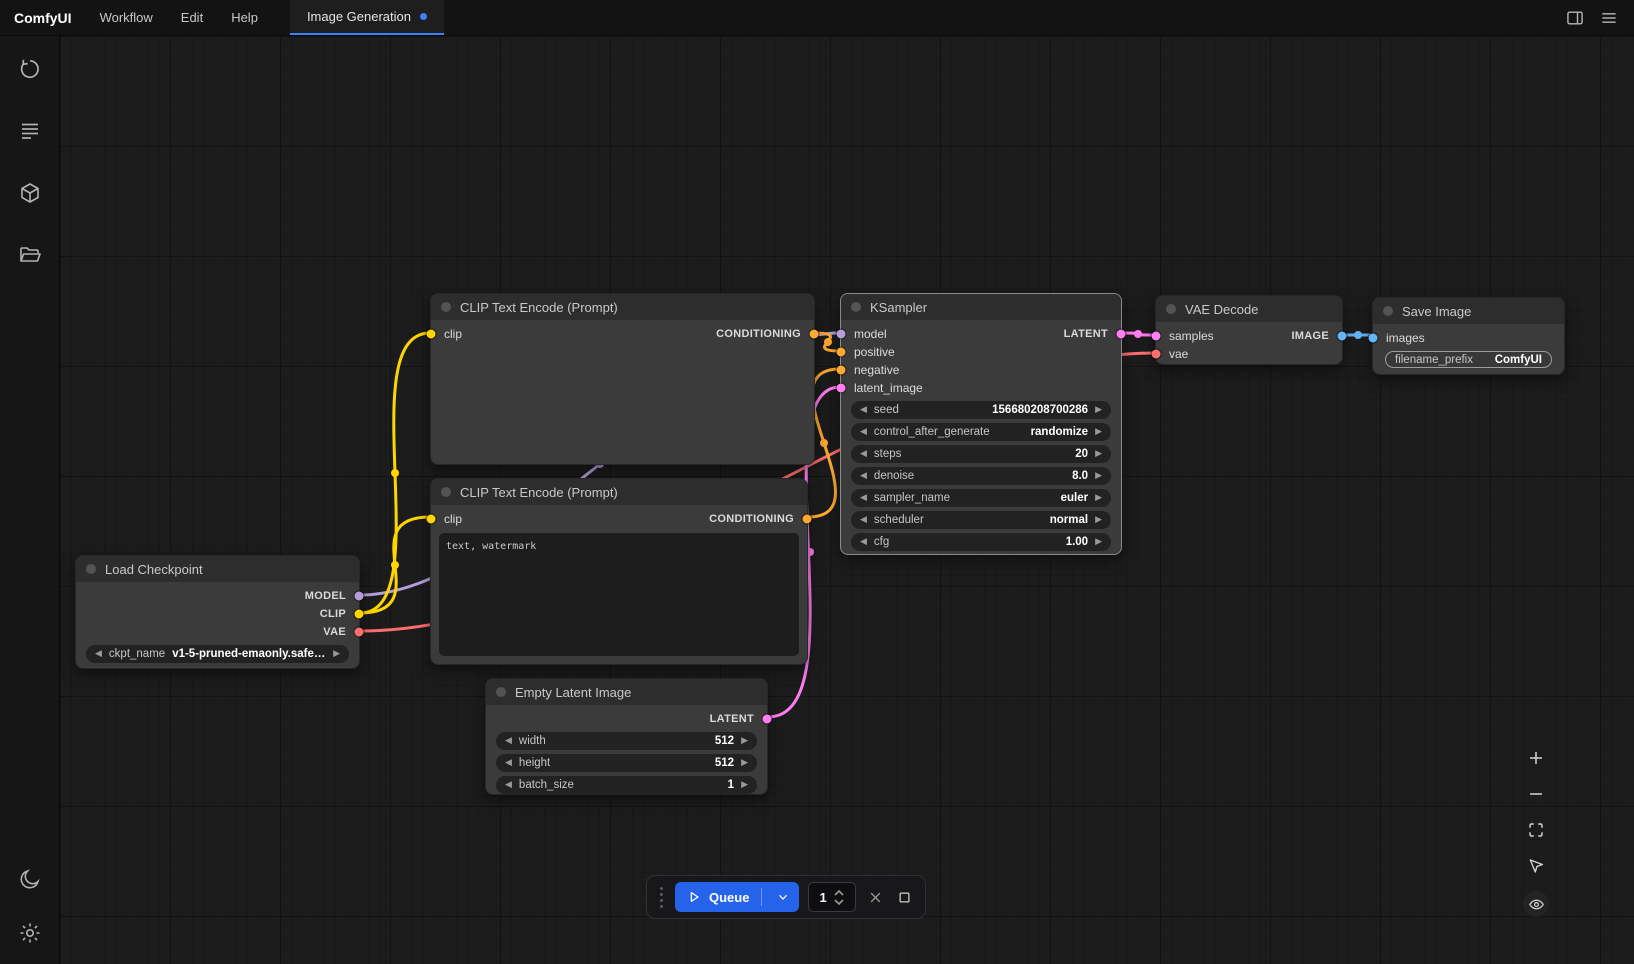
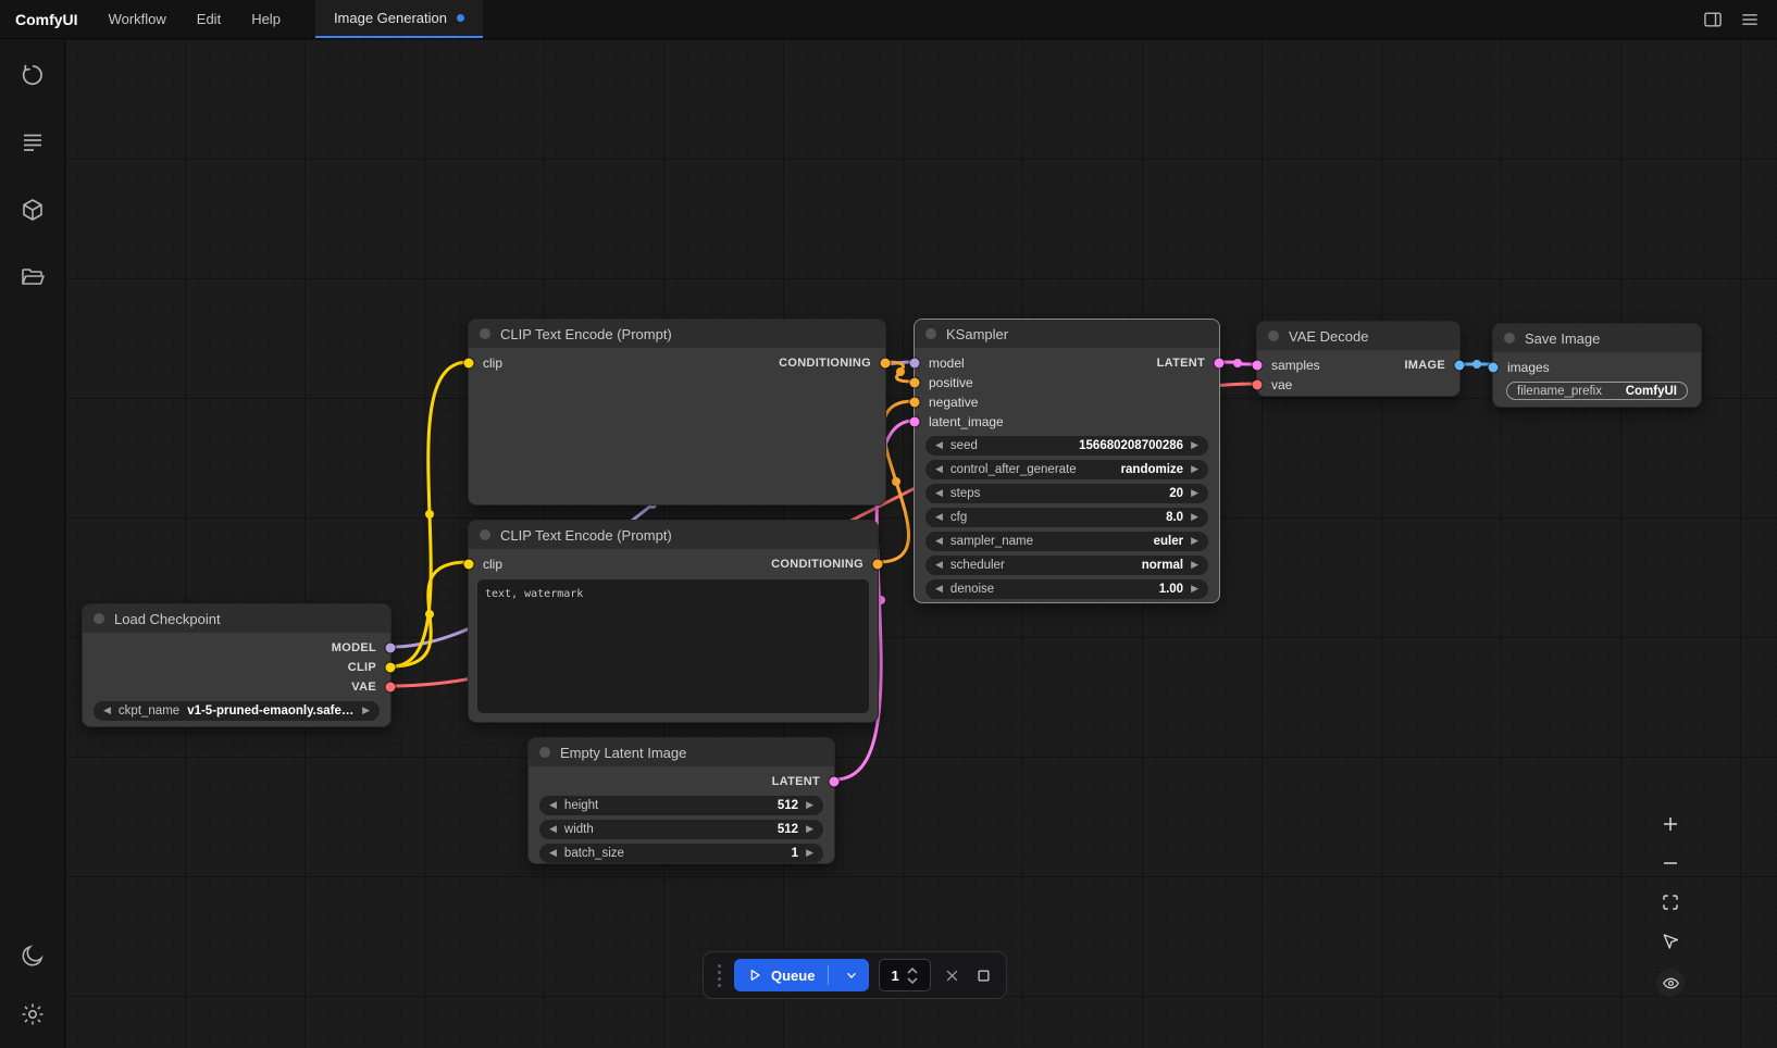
  ComfyUI
  Workflow
  Edit
  Help
  Image Generation
  Load Checkpoint
  MODEL
  CLIP
  VAE
  ◀
  ckpt_name
  v1-5-pruned-emaonly.safete.
  ▶
  CLIP Text Encode (Prompt)
  clip
  CONDITIONING
  CLIP Text Encode (Prompt)
  clip
  CONDITIONING
  text, watermark
  Empty Latent Image
  LATENT
  ◀
- width
+ height
  512
  ▶
  ◀
- height
+ width
  512
  ▶
  ◀
  batch_size
  1
  ▶
  KSampler
  model
  LATENT
  positive
  negative
  latent_image
  ◀
  seed
  156680208700286
  ▶
  ◀
  control_after_generate
  randomize
  ▶
  ◀
  steps
  20
  ▶
  ◀
- denoise
+ cfg
  8.0
  ▶
  ◀
  sampler_name
  euler
  ▶
  ◀
  scheduler
  normal
  ▶
  ◀
- cfg
+ denoise
  1.00
  ▶
  VAE Decode
  samples
  IMAGE
  vae
  Save Image
  images
  filename_prefix
  ComfyUI
  Queue
  1
